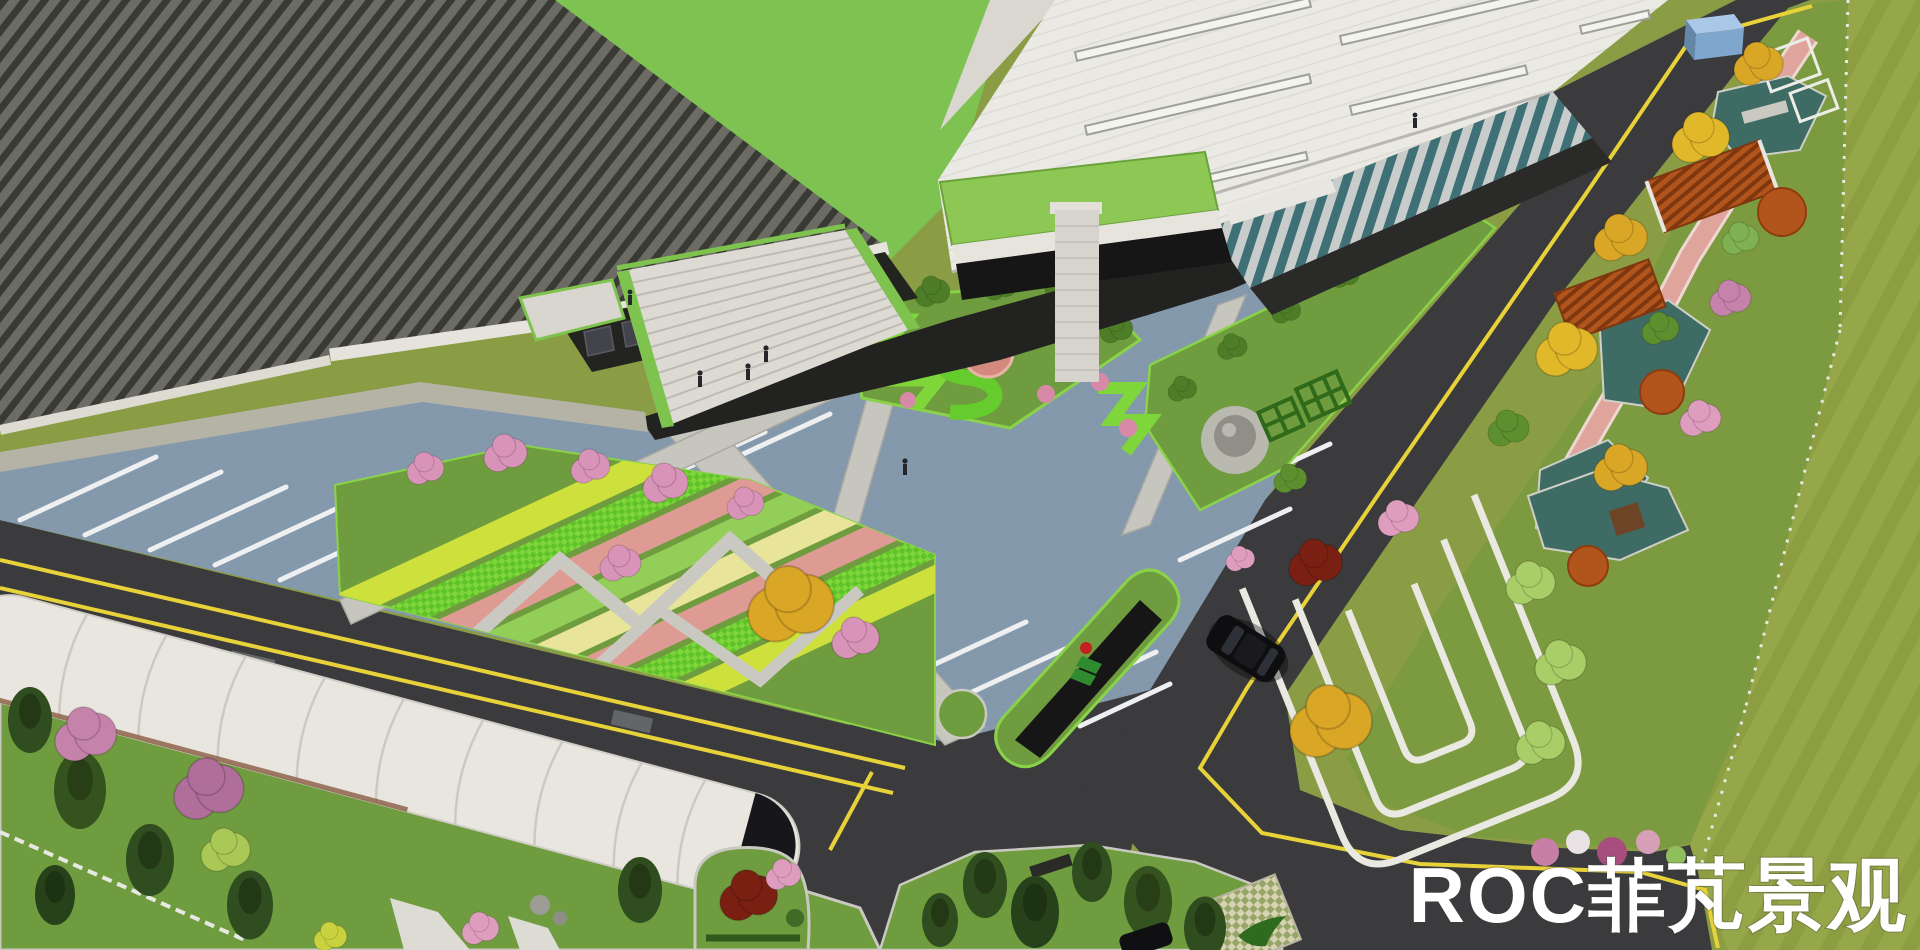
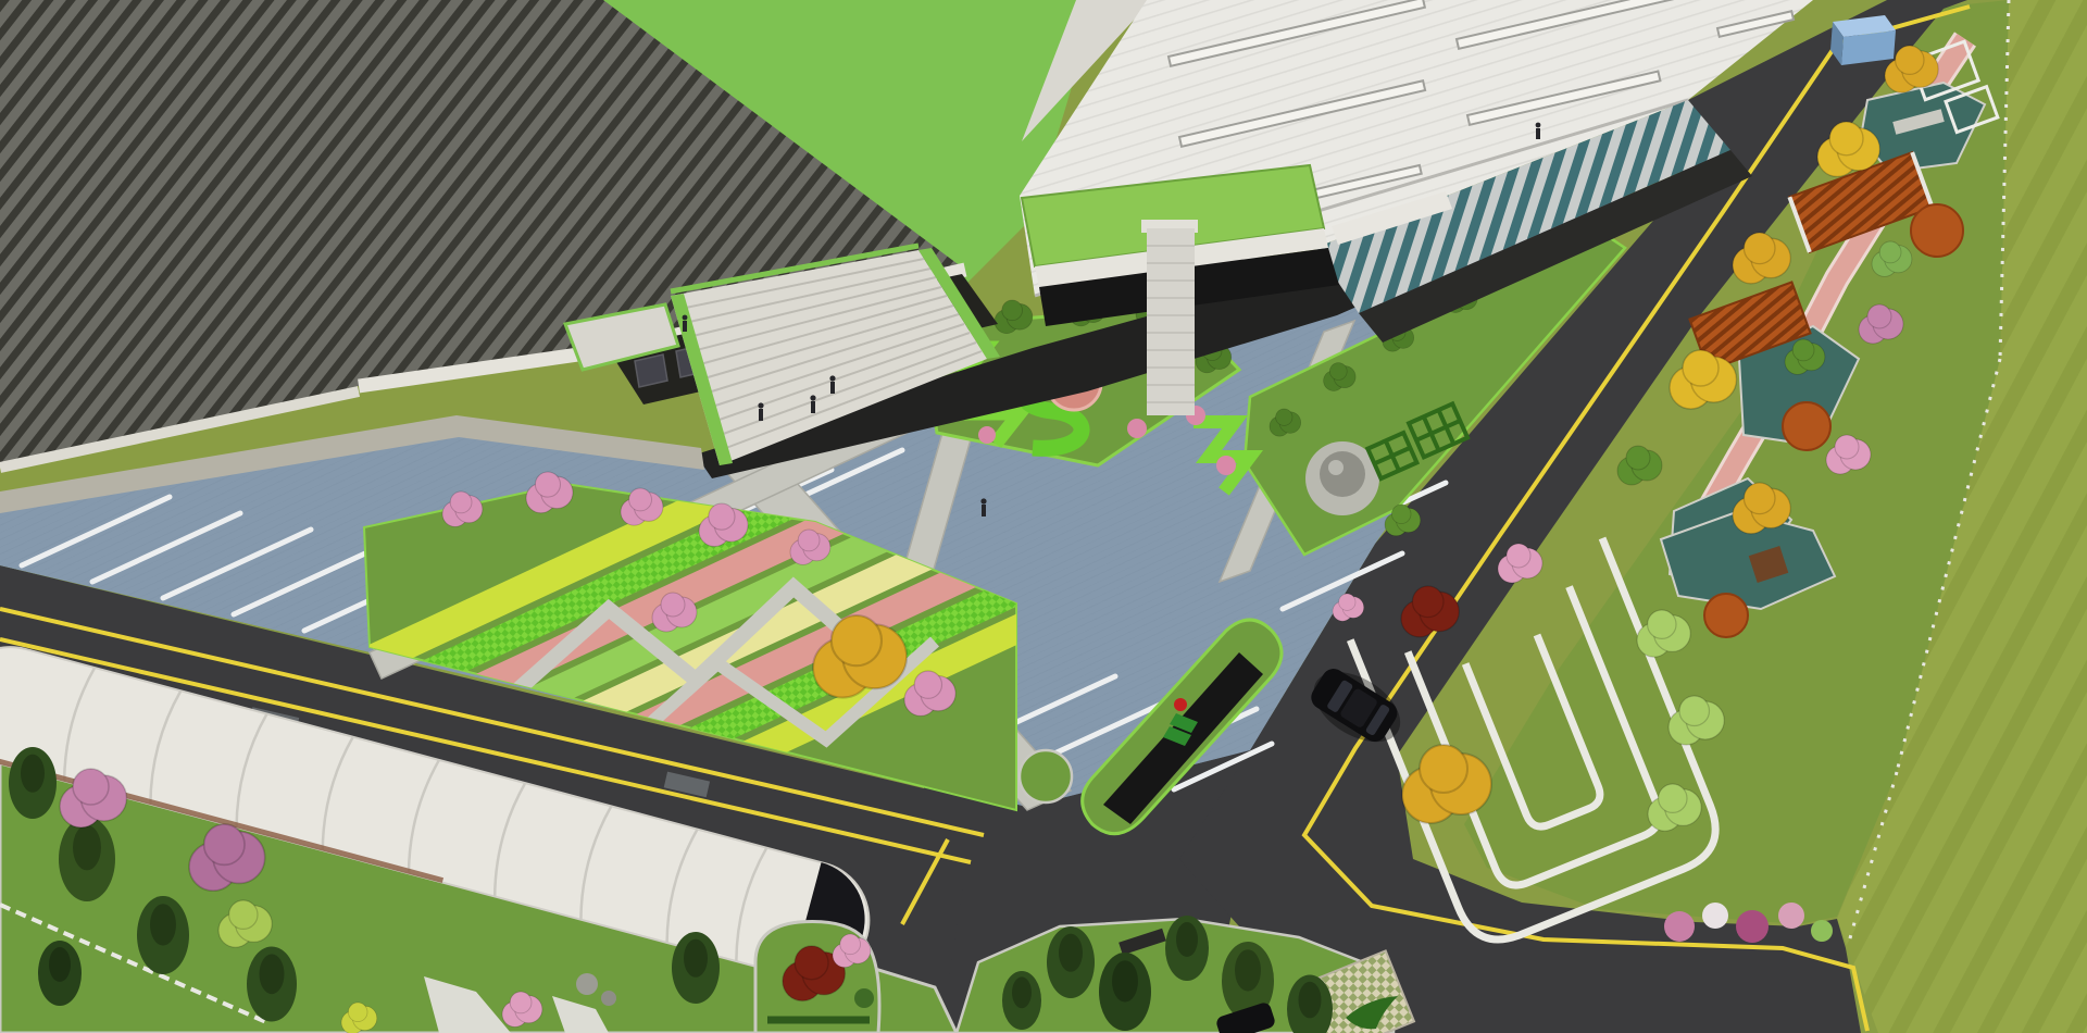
- ROC菲芃景观
